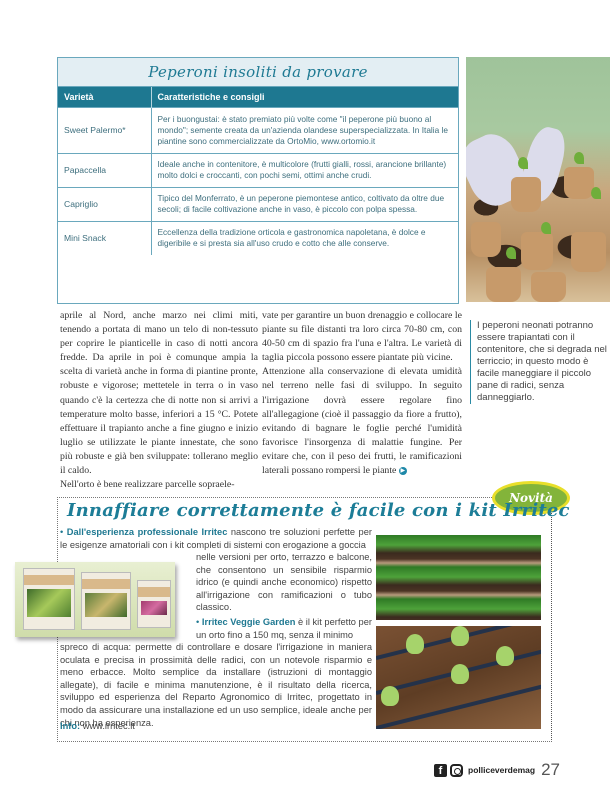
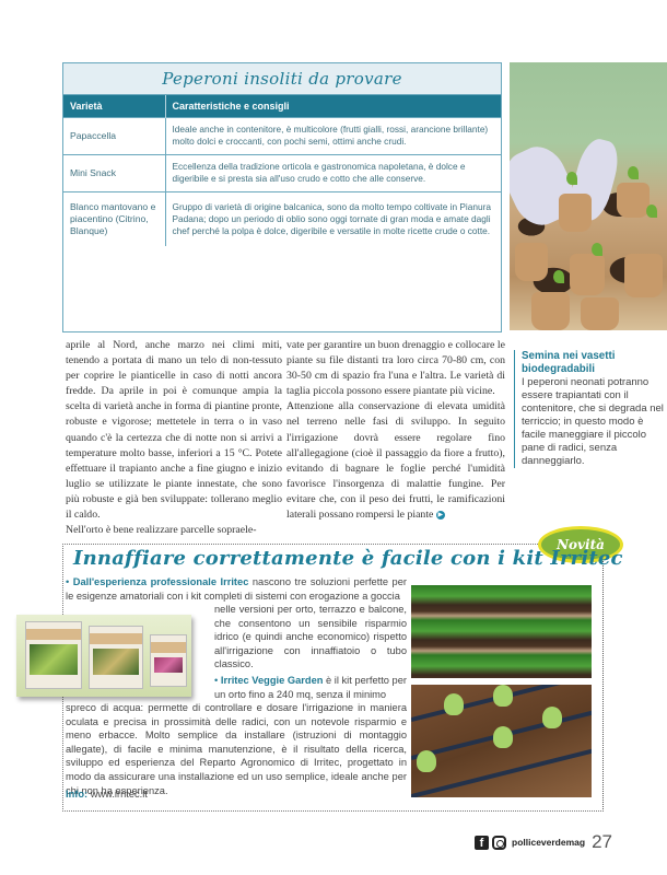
  Peperoni insoliti da provare
  Varietà	Caratteristiche e consigli
- Sweet Palermo*	Per i buongustai: è stato premiato più volte come "il peperone più buono al mondo"; semente creata da un'azienda olandese superspecializzata. In Italia le piantine sono commercializzate da OrtoMio, www.ortomio.it
  Papaccella	Ideale anche in contenitore, è multicolore (frutti gialli, rossi, arancione brillante) molto dolci e croccanti, con pochi semi, ottimi anche crudi.
- Capriglio	Tipico del Monferrato, è un peperone piemontese antico, coltivato da oltre due secoli; di facile coltivazione anche in vaso, è piccolo con polpa spessa.
  Mini Snack	Eccellenza della tradizione orticola e gastronomica napoletana, è dolce e digeribile e si presta sia all'uso crudo e cotto che alle conserve.
+ Blanco mantovano e piacentino (Citrino, Blanque)	Gruppo di varietà di origine balcanica, sono da molto tempo coltivate in Pianura Padana; dopo un periodo di oblio sono oggi tornate di gran moda e amate dagli chef perché la polpa è dolce, digeribile e versatile in molte ricette crude o cotte.
+ Semina nei vasetti biodegradabili
  I peperoni neonati potranno essere trapiantati con il contenitore, che si degrada nel terriccio; in questo modo è facile maneggiare il piccolo pane di radici, senza danneggiarlo.
  aprile al Nord, anche marzo nei climi miti, tenendo a portata di mano un telo di non-tessuto per coprire le pianticelle in caso di notti ancora fredde. Da aprile in poi è comunque ampia la scelta di varietà anche in forma di piantine pronte, robuste e vigorose; mettetele in terra o in vaso quando c'è la certezza che di notte non si arrivi a temperature molto basse, inferiori a 15 °C. Potete effettuare il trapianto anche a fine giugno e inizio luglio se utilizzate le piante innestate, che sono più robuste e già ben sviluppate: tollerano meglio il caldo.
  Nell'orto è bene realizzare parcelle sopraele-
- vate per garantire un buon drenaggio e collocare le piante su file distanti tra loro circa 70-80 cm, con 40-50 cm di spazio fra l'una e l'altra. Le varietà di taglia piccola possono essere piantate più vicine.
+ vate per garantire un buon drenaggio e collocare le piante su file distanti tra loro circa 70-80 cm, con 30-50 cm di spazio fra l'una e l'altra. Le varietà di taglia piccola possono essere piantate più vicine.
  Attenzione alla conservazione di elevata umidità nel terreno nelle fasi di sviluppo. In seguito l'irrigazione dovrà essere regolare fino all'allegagione (cioè il passaggio da fiore a frutto), evitando di bagnare le foglie perché l'umidità favorisce l'insorgenza di malattie fungine. Per evitare che, con il peso dei frutti, le ramificazioni laterali possano rompersi le piante
  Novità
  Innaffiare correttamente è facile con i kit Irritec
  • Dall'esperienza professionale Irritec nascono tre soluzioni perfette per le esigenze amatoriali con i kit completi di sistemi con erogazione a goccia
- nelle versioni per orto, terrazzo e balcone, che consentono un sensibile risparmio idrico (e quindi anche economico) rispetto all'irrigazione con ramificazioni o tubo classico.
+ nelle versioni per orto, terrazzo e balcone, che consentono un sensibile risparmio idrico (e quindi anche economico) rispetto all'irrigazione con innaffiatoio o tubo classico.
- • Irritec Veggie Garden è il kit perfetto per un orto fino a 150 mq, senza il minimo
+ • Irritec Veggie Garden è il kit perfetto per un orto fino a 240 mq, senza il minimo
  spreco di acqua: permette di controllare e dosare l'irrigazione in maniera oculata e precisa in prossimità delle radici, con un notevole risparmio e meno erbacce. Molto semplice da installare (istruzioni di montaggio allegate), di facile e minima manutenzione, è il risultato della ricerca, sviluppo ed esperienza del Reparto Agronomico di Irritec, progettato in modo da assicurare una installazione ed un uso semplice, ideale anche per chi non ha esperienza.
  Info: www.irritec.it
  f
  polliceverdemag
  27
